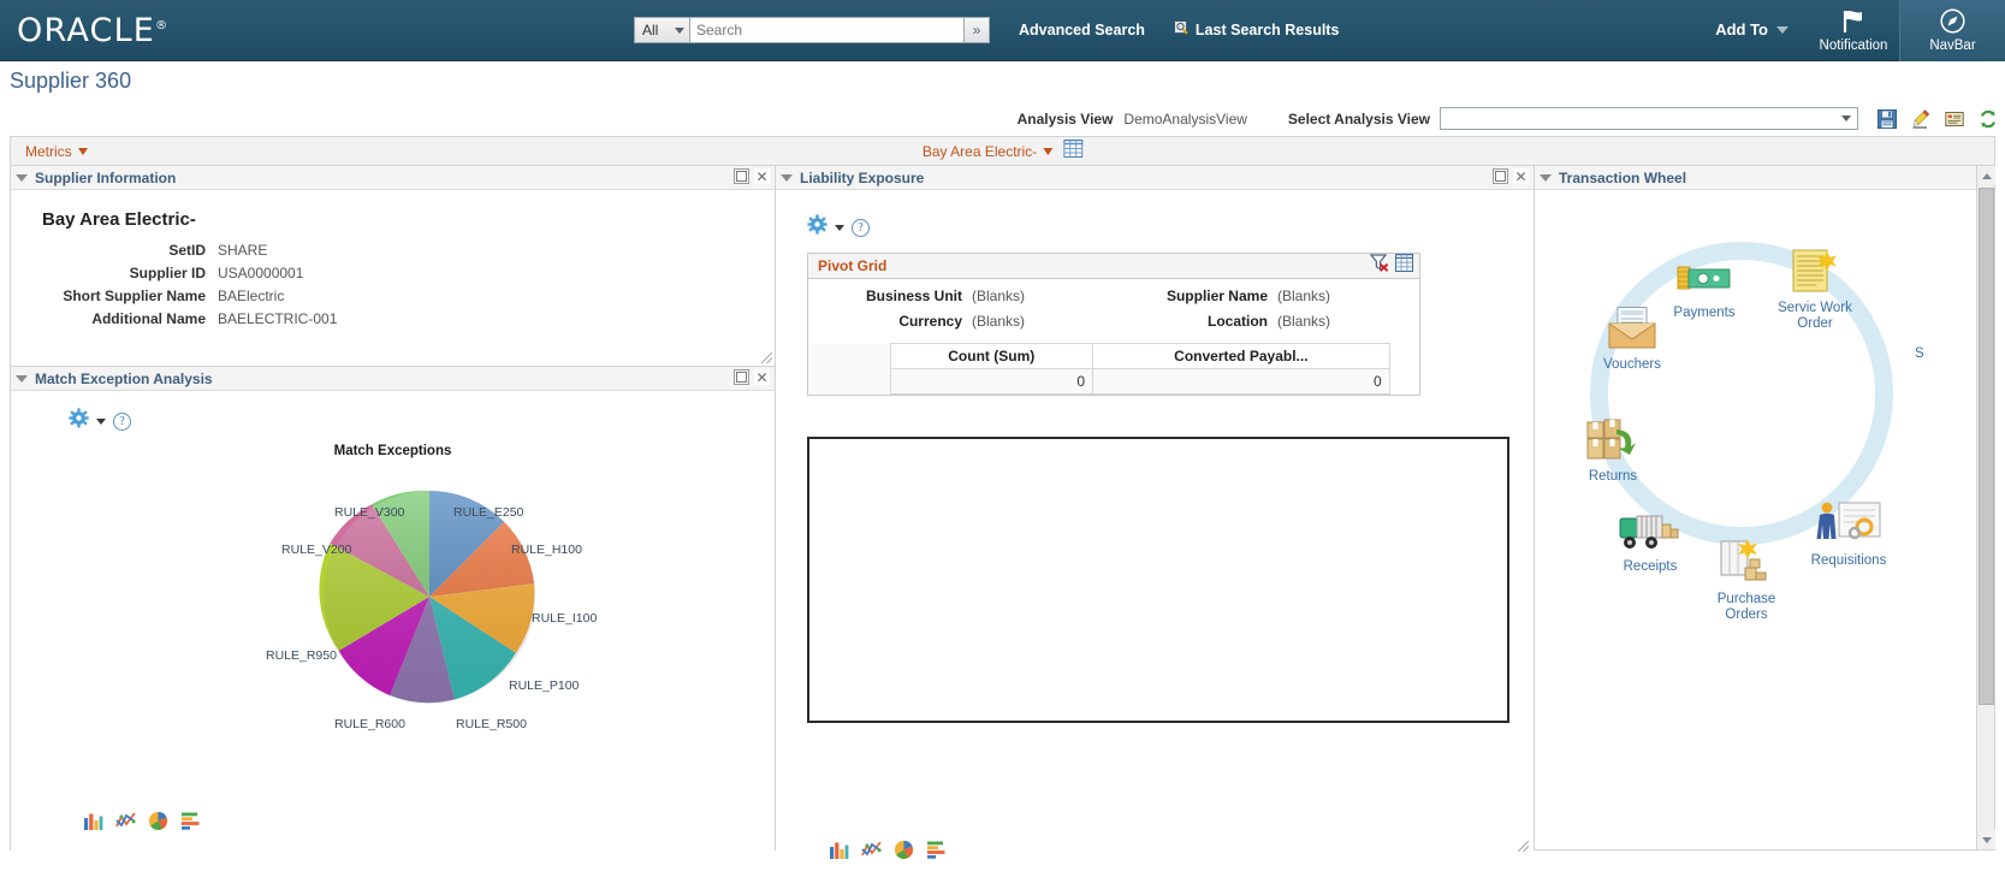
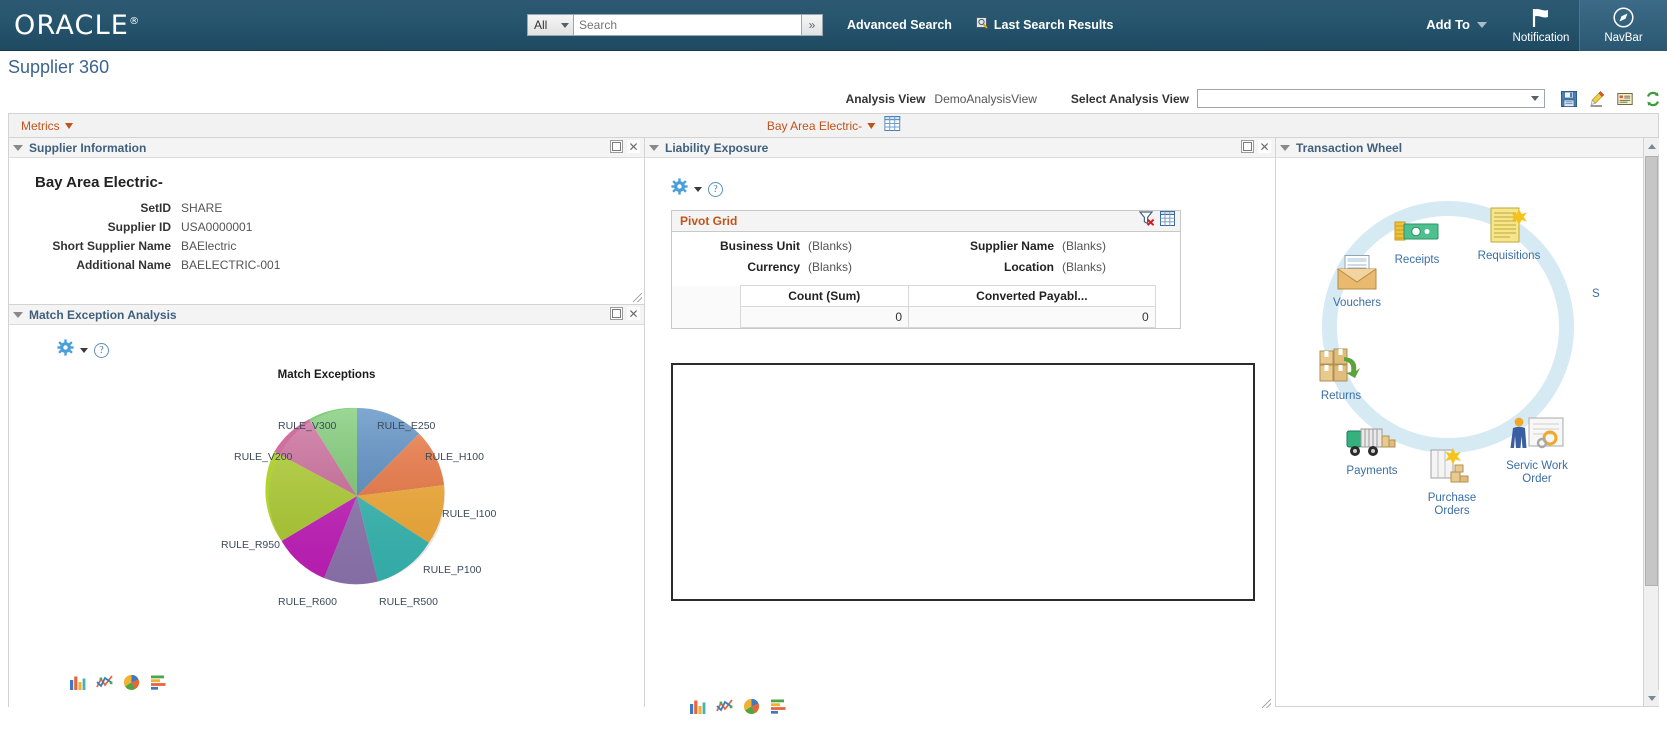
  ORACLE®
  All
  Search
  »
  Advanced Search
  Last Search Results
  Add To
  Notification
  NavBar
  Supplier 360
  Analysis View
  DemoAnalysisView
  Select Analysis View
  Metrics
  Bay Area Electric-
  Supplier Information
  ✕
  Bay Area Electric-
  SetID
  SHARE
  Supplier ID
  USA0000001
  Short Supplier Name
  BAElectric
  Additional Name
  BAELECTRIC-001
  Match Exception Analysis
  ✕
  ?
  Match Exceptions
  RULE_E250
  RULE_H100
  RULE_I100
  RULE_P100
  RULE_R500
  RULE_R600
  RULE_R950
  RULE_V200
  RULE_V300
  Liability Exposure
  ✕
  ?
  Pivot Grid
  Business Unit
  (Blanks)
  Currency
  (Blanks)
  Supplier Name
  (Blanks)
  Location
  (Blanks)
  	Count (Sum)	Converted Payabl...
  	0	0
  Transaction Wheel
- Payments
+ Receipts
- Servic Work Order
+ Requisitions
  S
  Vouchers
  Returns
- Receipts
+ Payments
  Purchase Orders
- Requisitions
+ Servic Work Order
